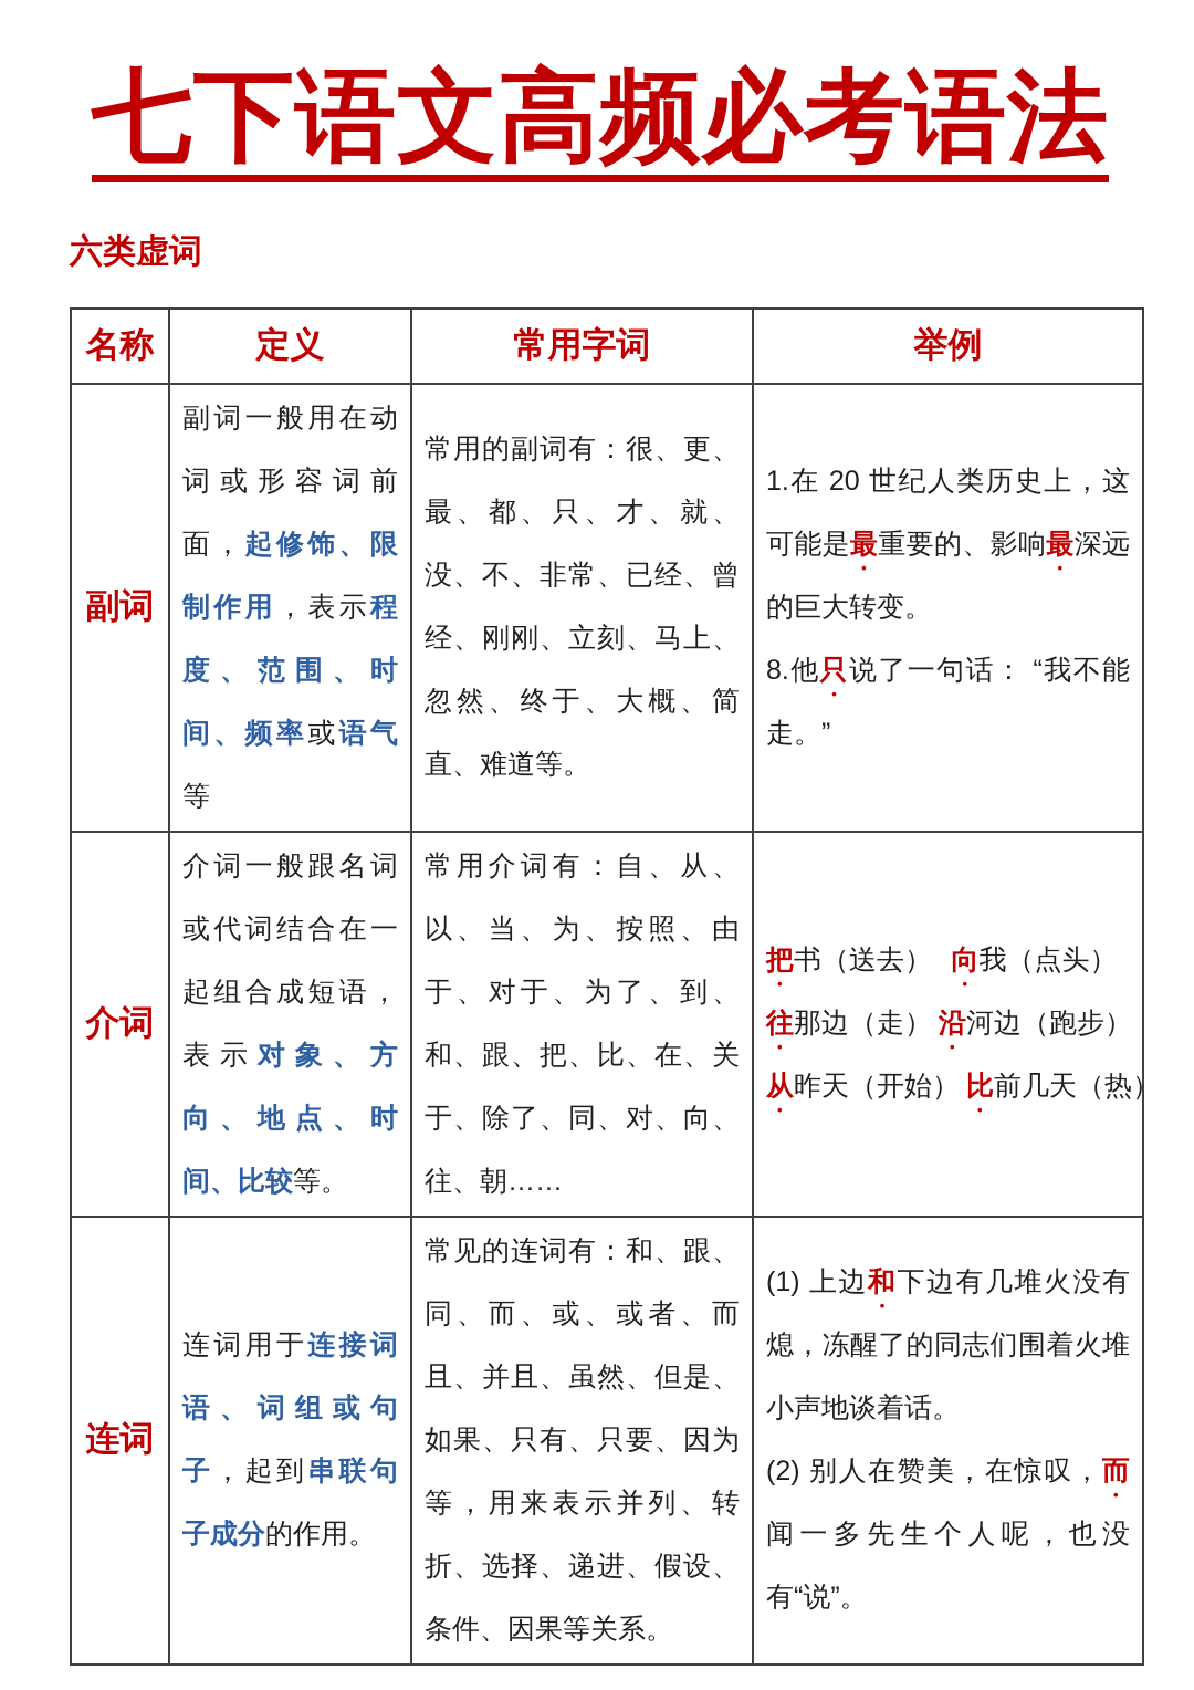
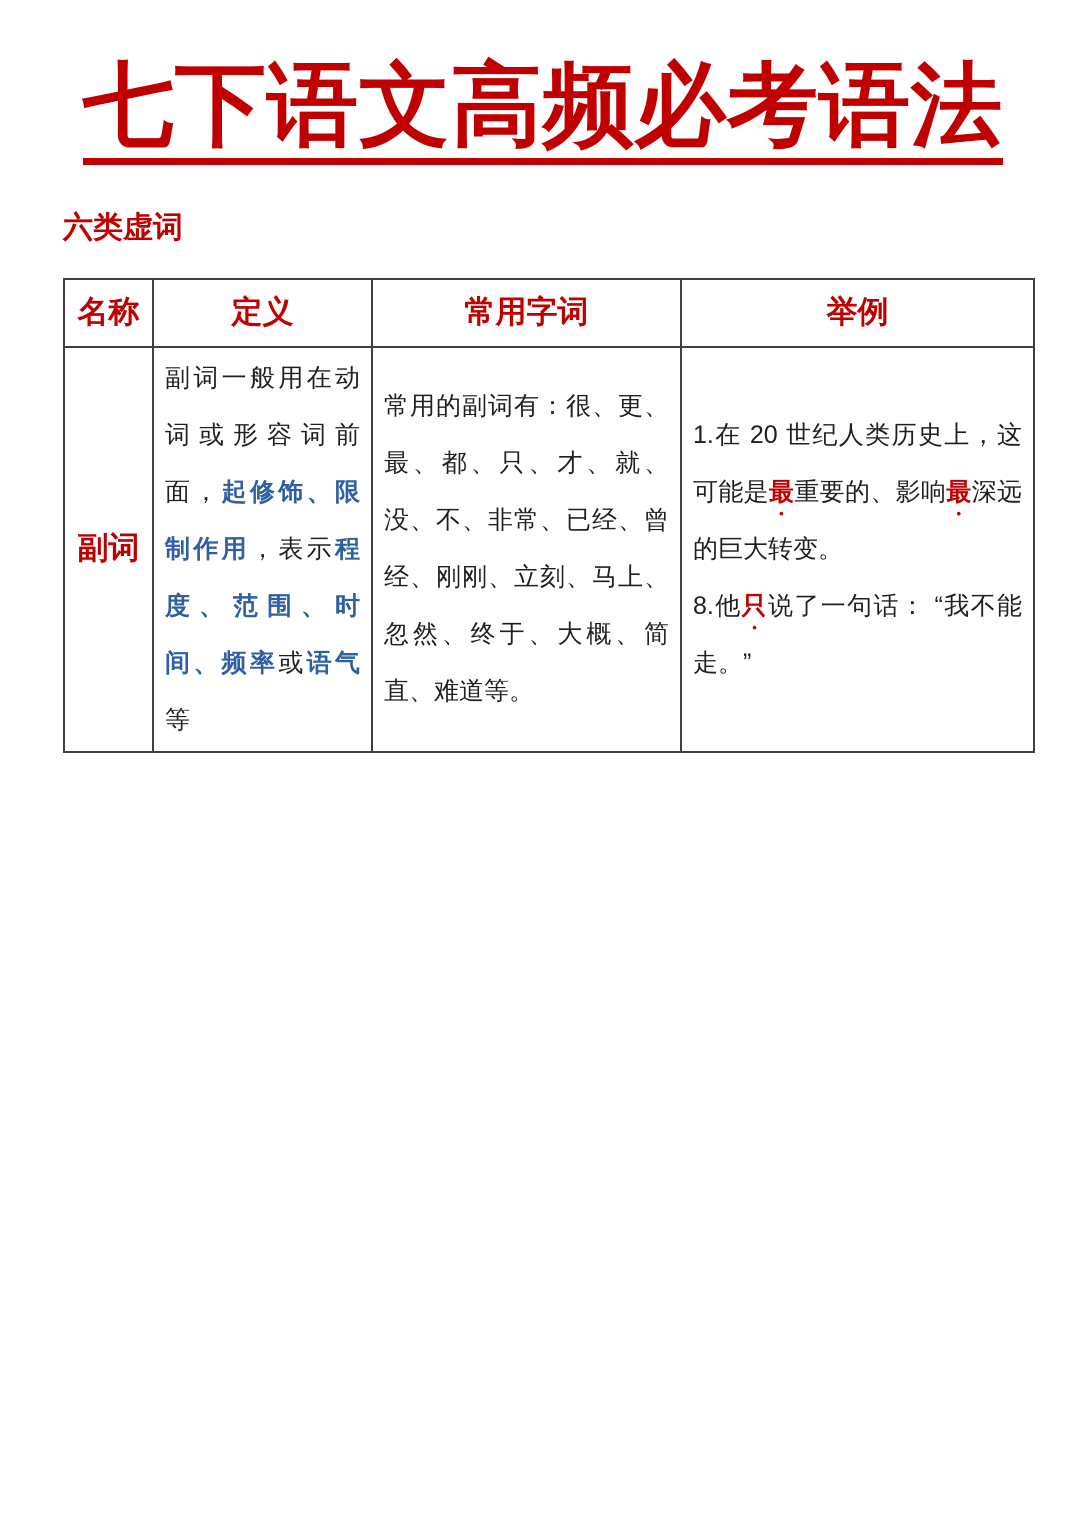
  七下语文高频必考语法
  六类虚词
  名称	定义	常用字词	举例
  副词	副词一般用在动词或形容词前面，起修饰、限制作用，表示程度、范围、时间、频率或语气等	常用的副词有：很、更、最、都、只、才、就、没、不、非常、已经、曾经、刚刚、立刻、马上、忽然、终于、大概、简直、难道等。	1.在 20 世纪人类历史上，这可能是最重要的、影响最深远的巨大转变。8.他只说了一句话： “我不能走。”
- 介词	介词一般跟名词或代词结合在一起组合成短语，表示对象、方向、地点、时间、比较等。	常用介词有：自、从、以、当、为、按照、由于、对于、为了、到、和、跟、把、比、在、关于、除了、同、对、向、往、朝……	把书（送去） 向我（点头）往那边（走） 沿河边（跑步）从昨天（开始） 比前几天（热）
- 连词	连词用于连接词语、词组或句子，起到串联句子成分的作用。	常见的连词有：和、跟、同、而、或、或者、而且、并且、虽然、但是、如果、只有、只要、因为等，用来表示并列、转折、选择、递进、假设、条件、因果等关系。	(1) 上边和下边有几堆火没有熄，冻醒了的同志们围着火堆小声地谈着话。(2) 别人在赞美，在惊叹，而闻一多先生个人呢，也没有“说”。
